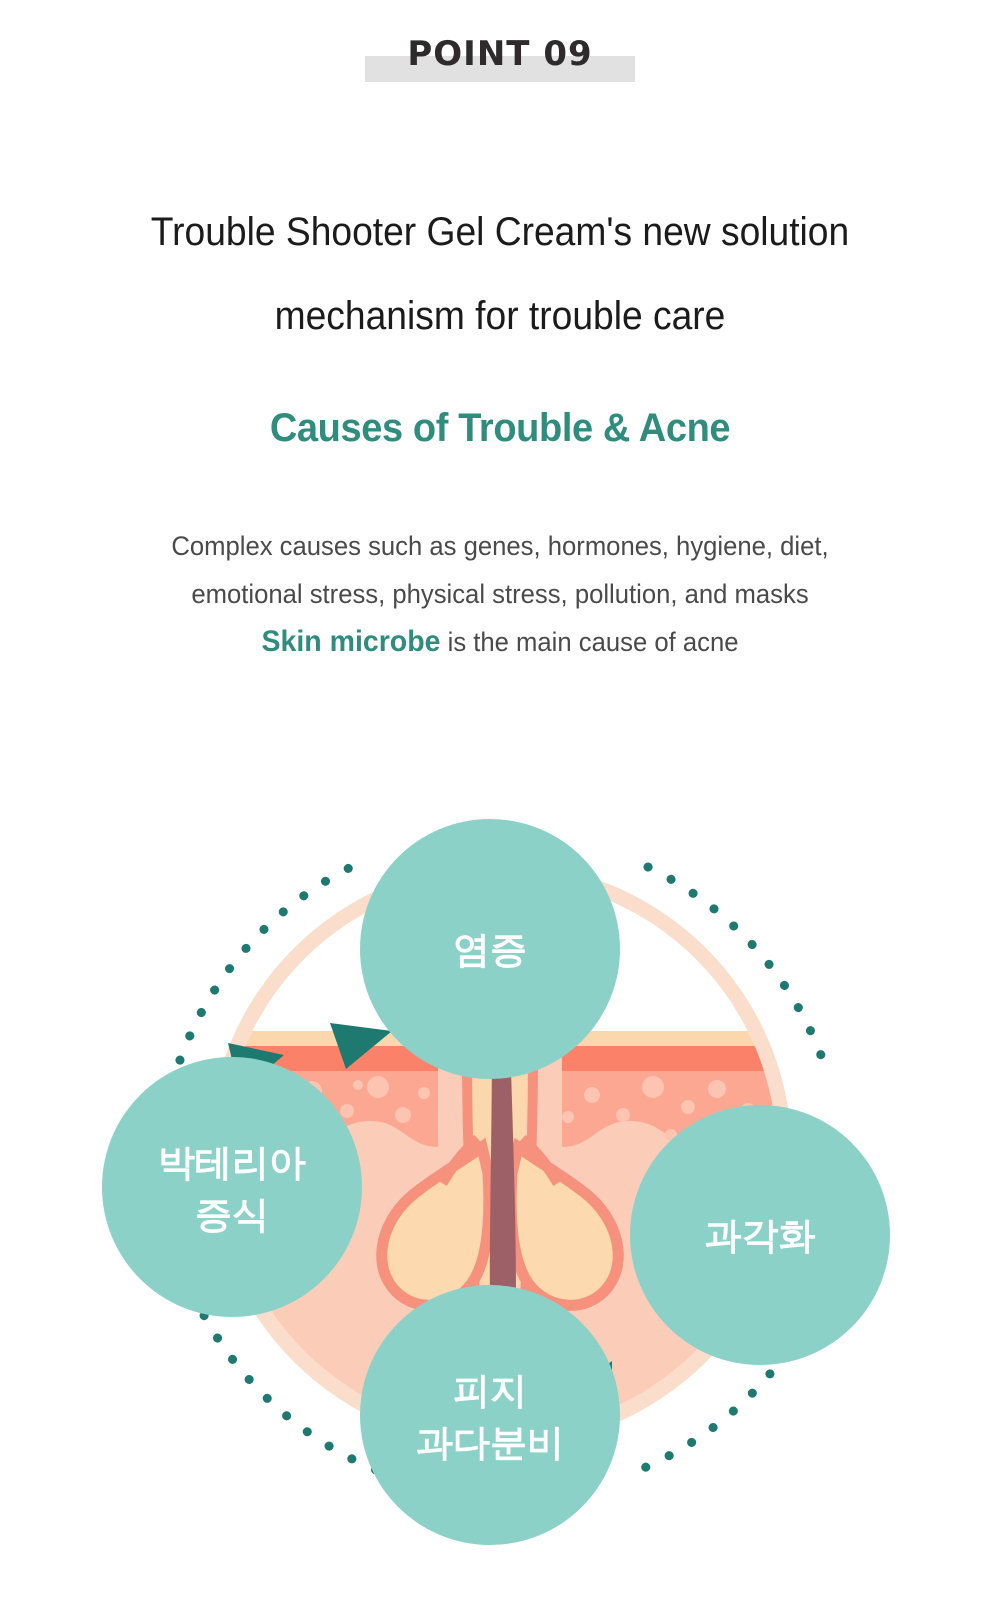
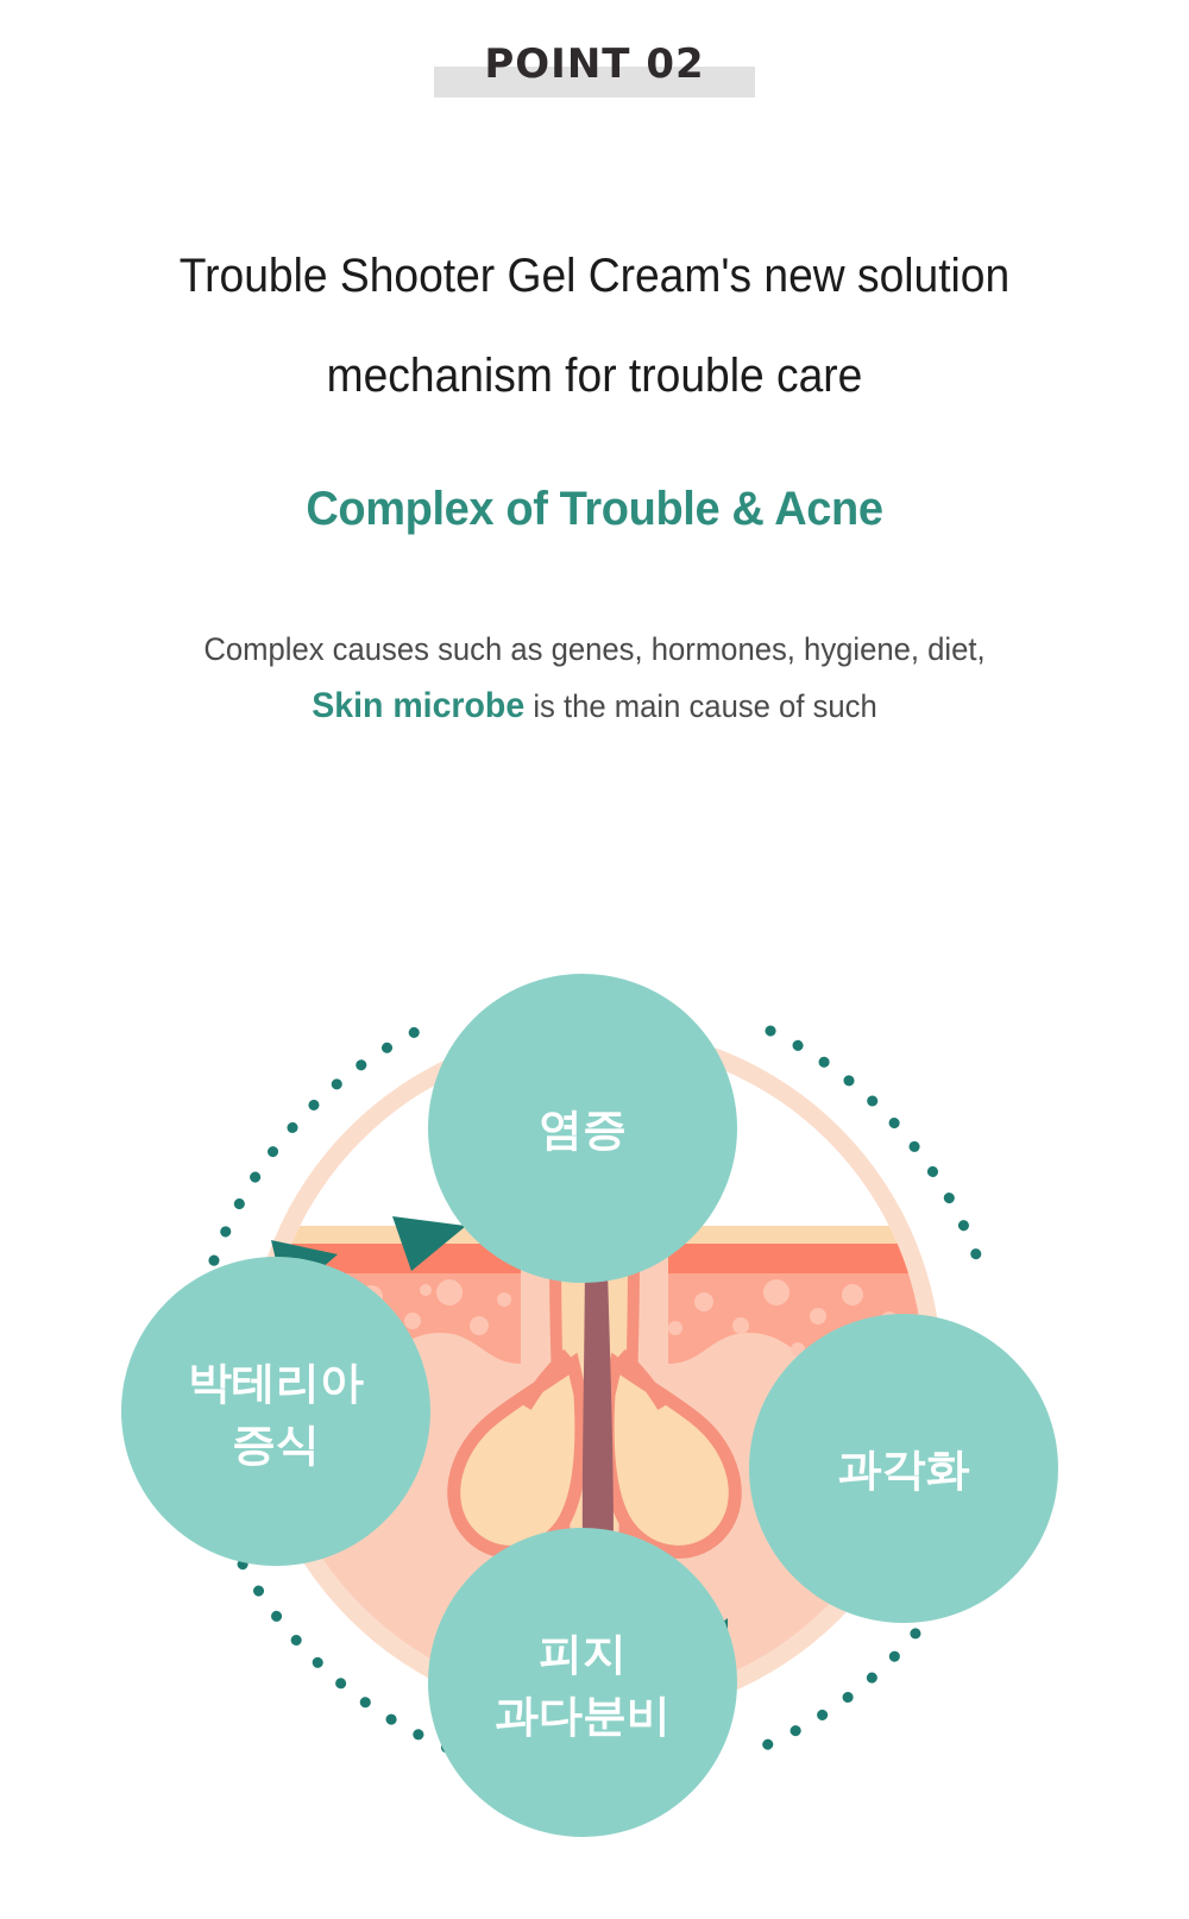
- POINT 09
+ POINT 02
  Trouble Shooter Gel Cream's new solution
  mechanism for trouble care
- Causes of Trouble & Acne
+ Complex of Trouble & Acne
  Complex causes such as genes, hormones, hygiene, diet,
- emotional stress, physical stress, pollution, and masks
- Skin microbe is the main cause of acne
+ Skin microbe is the main cause of such
  염증
  과각화
  피지
  과다분비
  박테리아
  증식
